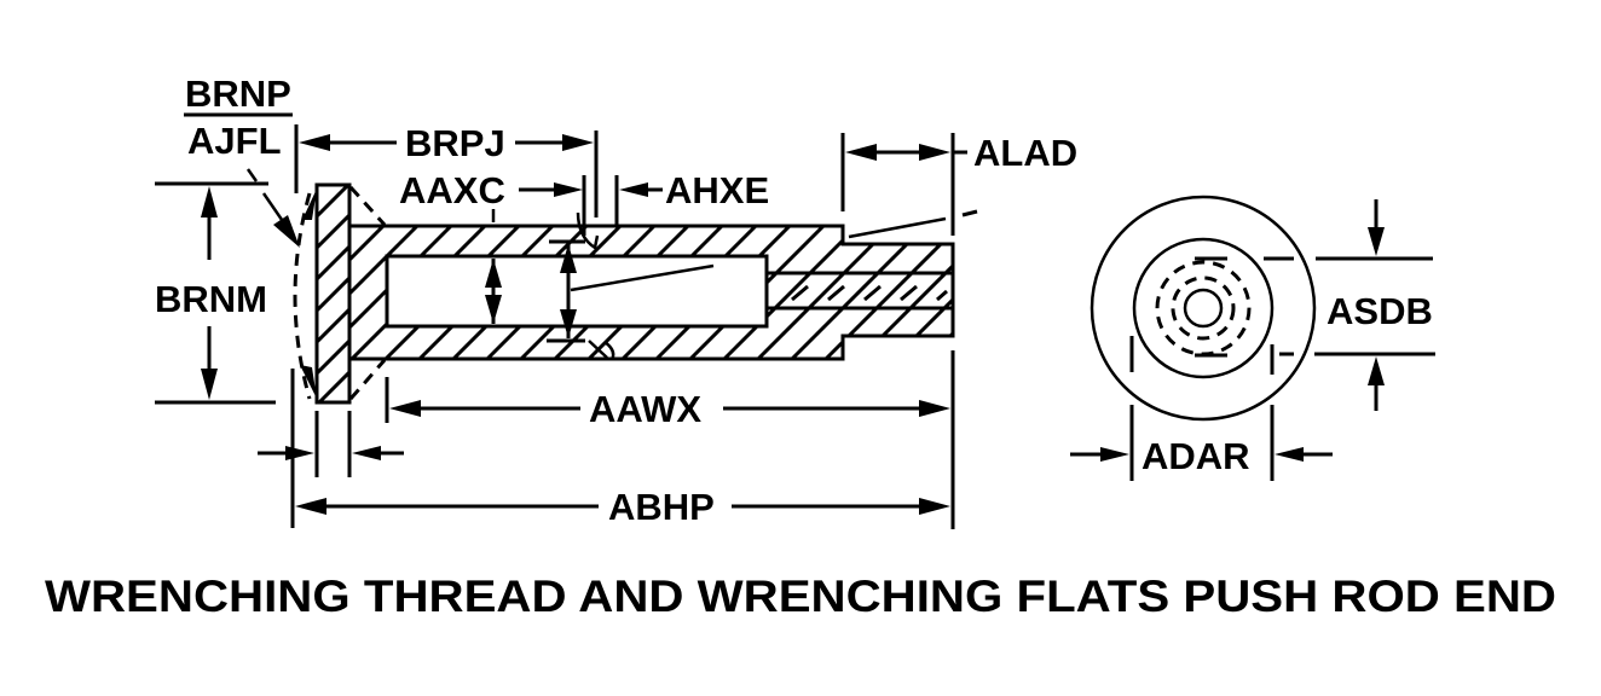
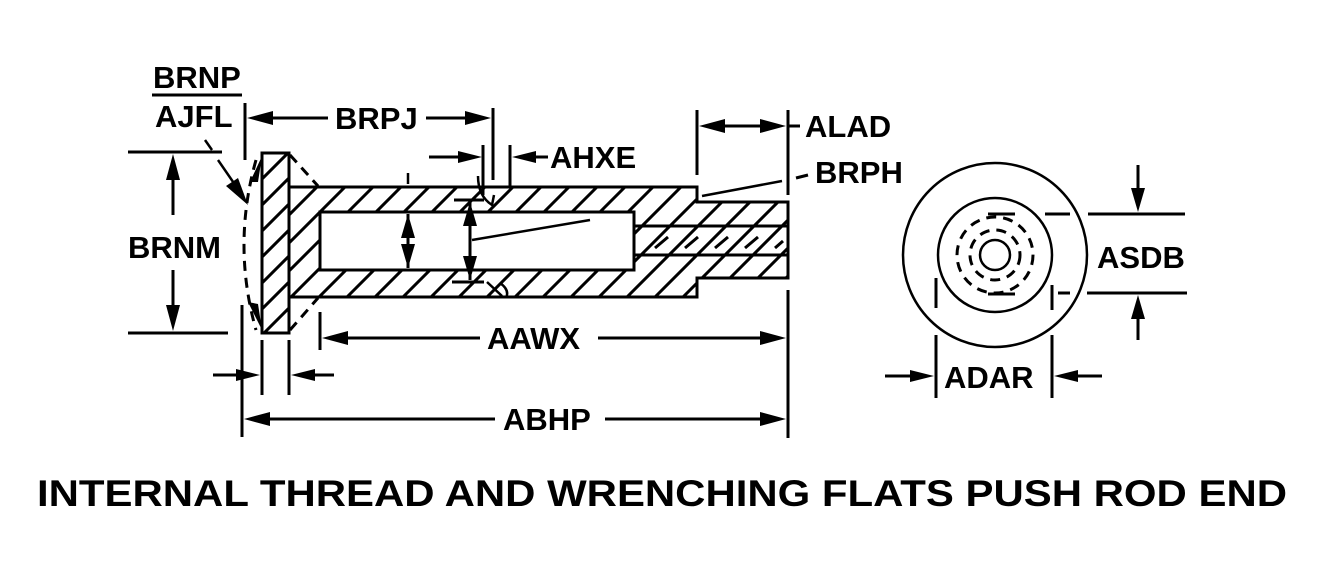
  BRNP
  AJFL
  BRNM
  BRPJ
- AAXC
  AHXE
  ALAD
+ BRPH
  AAWX
  ABHP
  ASDB
  ADAR
- WRENCHING THREAD AND WRENCHING FLATS PUSH ROD END
+ INTERNAL THREAD AND WRENCHING FLATS PUSH ROD END
